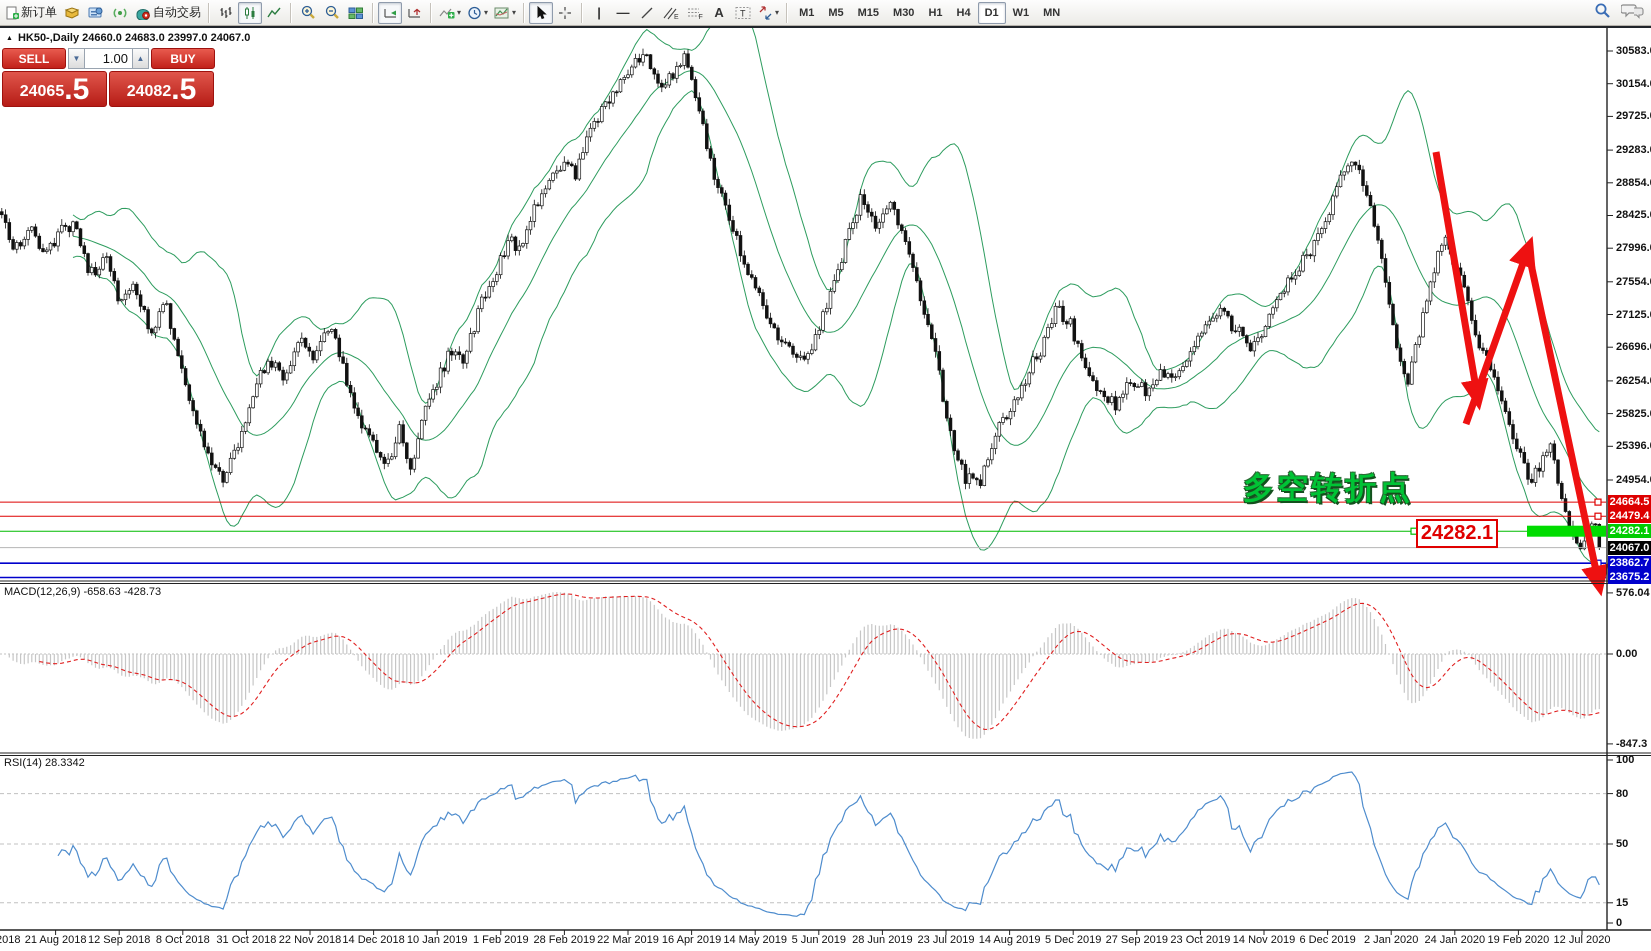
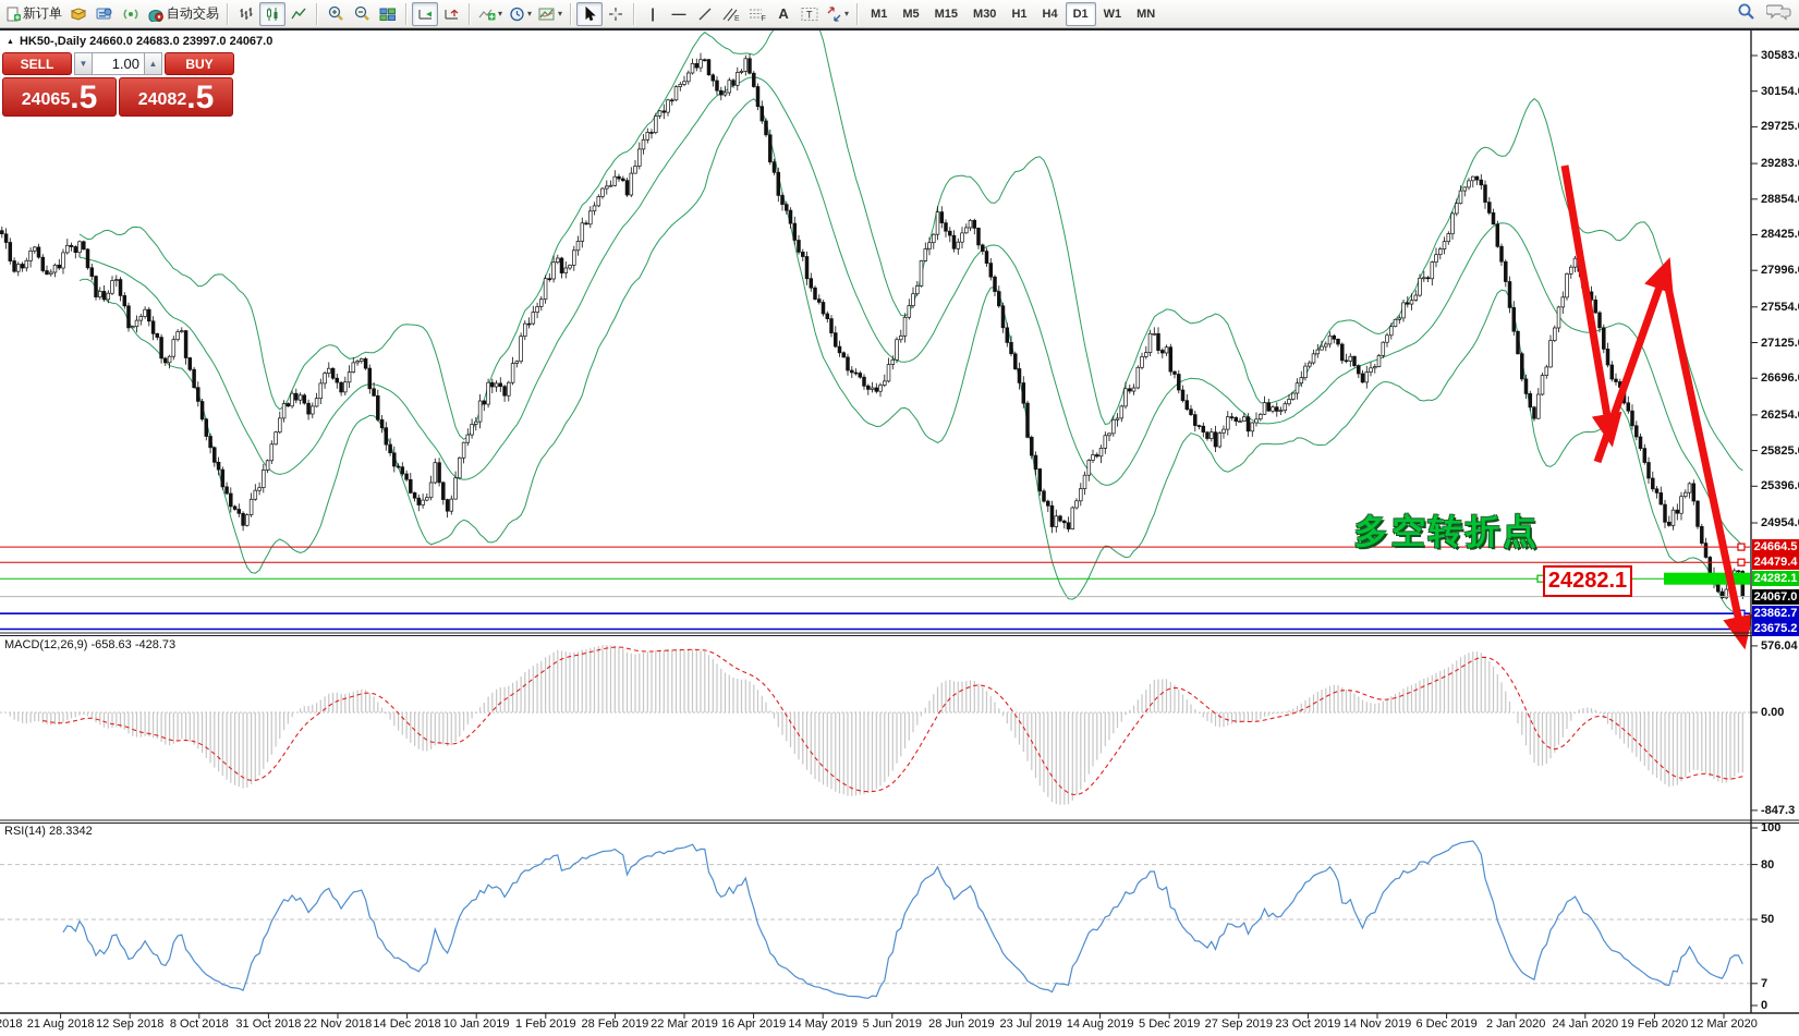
  新订单
  自动交易
  ▾
  ▾
  ▾
  |
  —
  A
  T
  ▾
  M1
  M5
  M15
  M30
  H1
  H4
  D1
  W1
  MN
  HK50-,Daily 24660.0 24683.0 23997.0 24067.0
  MACD(12,26,9) -658.63 -428.73
  RSI(14) 28.3342
  多空转折点
  24282.1
  30583.
  30154.
  29725.
  29283.
  28854.
  28425.
  27996.
  27554.
  27125.
  26696.
  26254.
  25825.
  25396.
  24954.
  576.04
  0.00
  -847.3
  100
  80
  50
- 15
+ 7
  0
  24664.5
  24479.4
  24282.1
  24067.0
  23862.7
  23675.2
  21 Aug 2018
  12 Sep 2018
  8 Oct 2018
  31 Oct 2018
  22 Nov 2018
  14 Dec 2018
  10 Jan 2019
  1 Feb 2019
  28 Feb 2019
  22 Mar 2019
  16 Apr 2019
  14 May 2019
  5 Jun 2019
  28 Jun 2019
  23 Jul 2019
  14 Aug 2019
  5 Dec 2019
  27 Sep 2019
  23 Oct 2019
  14 Nov 2019
  6 Dec 2019
  2 Jan 2020
  24 Jan 2020
  19 Feb 2020
- 12 Jul 2020
+ 12 Mar 2020
  SELL
  ▼
  1.00
  ▲
  BUY
  24065
  .5
  24082
  .5
